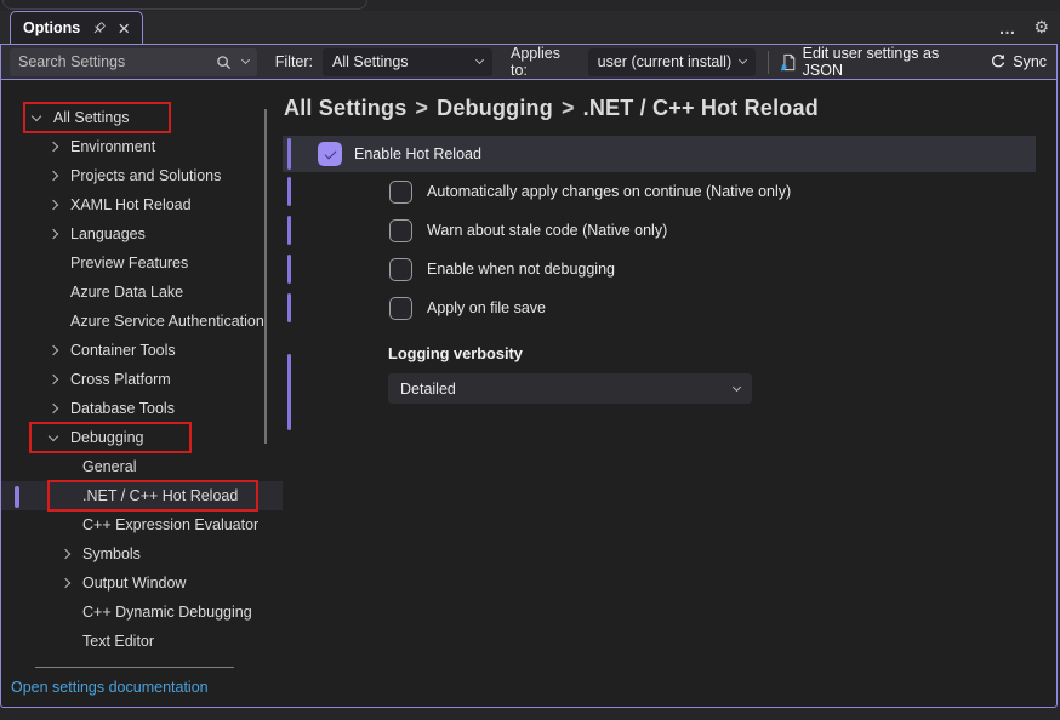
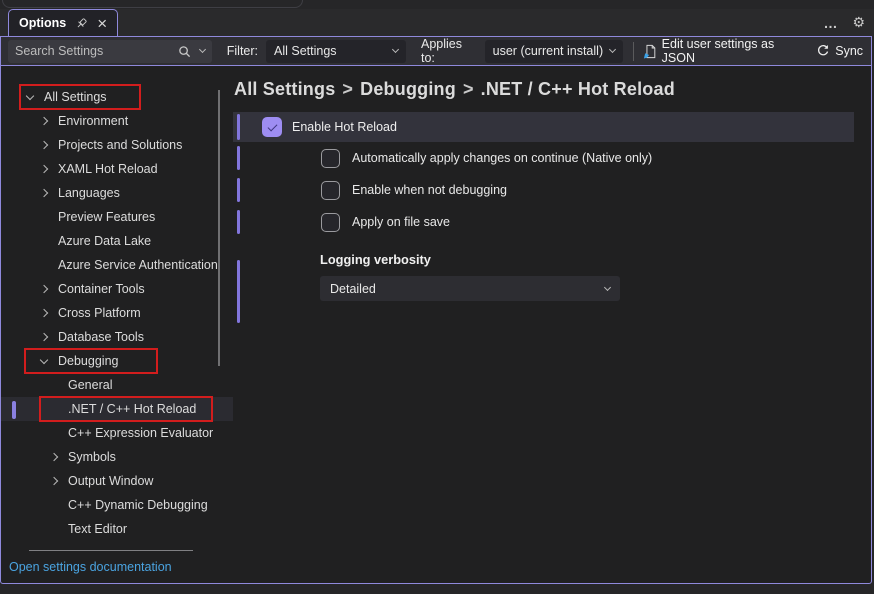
  Options
  ×
  …
  ⚙
  Search Settings
  Filter:
  All Settings
  Applies to:
  user (current install)
  Edit user settings as JSON
  Sync
  All Settings
  Environment
  Projects and Solutions
  XAML Hot Reload
  Languages
  Preview Features
  Azure Data Lake
  Azure Service Authentication
  Container Tools
  Cross Platform
  Database Tools
  Debugging
  General
  .NET / C++ Hot Reload
  C++ Expression Evaluator
  Symbols
  Output Window
  C++ Dynamic Debugging
  Text Editor
  Open settings documentation
  All Settings > Debugging > .NET / C++ Hot Reload
  Enable Hot Reload
  Automatically apply changes on continue (Native only)
- Warn about stale code (Native only)
  Enable when not debugging
  Apply on file save
  Logging verbosity
  Detailed
